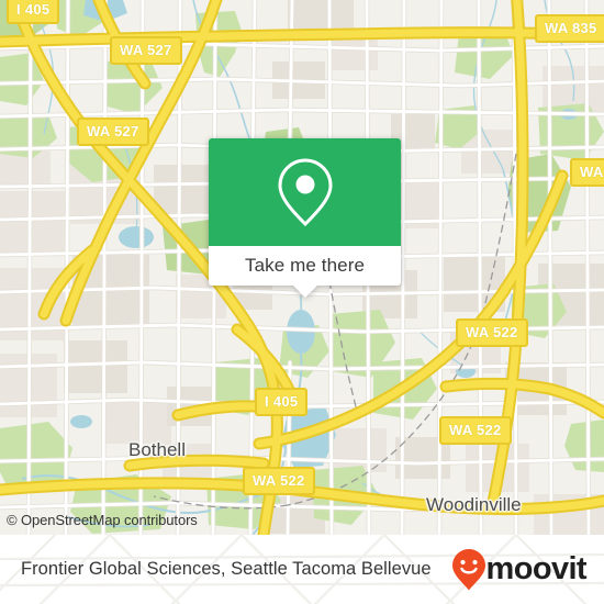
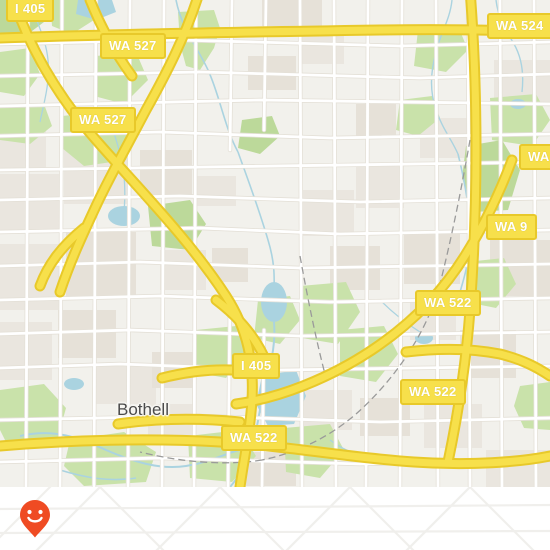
  I 405
  WA 527
- WA 835
+ WA 524
  WA 527
+ WA 9
  WA 522
  I 405
  WA 522
  WA 522
  Bothell
- Woodinville
- © OpenStreetMap contributors
- Take me there
- Frontier Global Sciences, Seattle Tacoma Bellevue
- moovit
